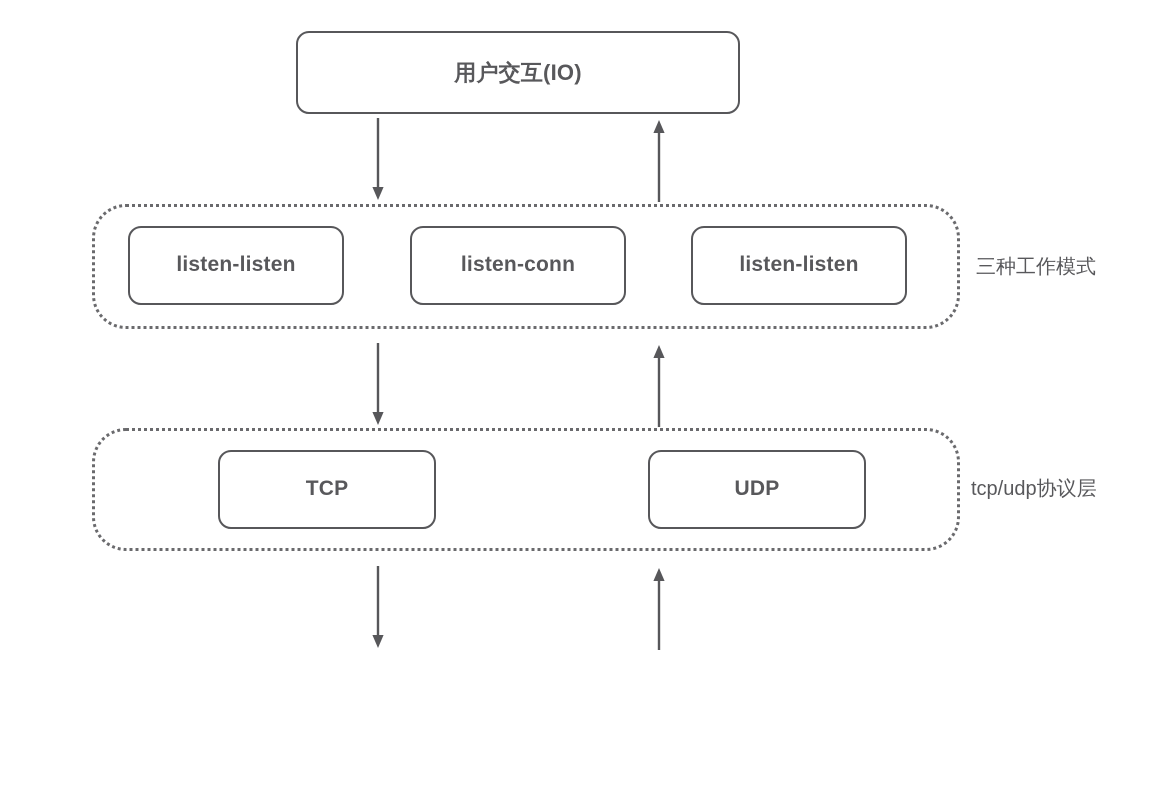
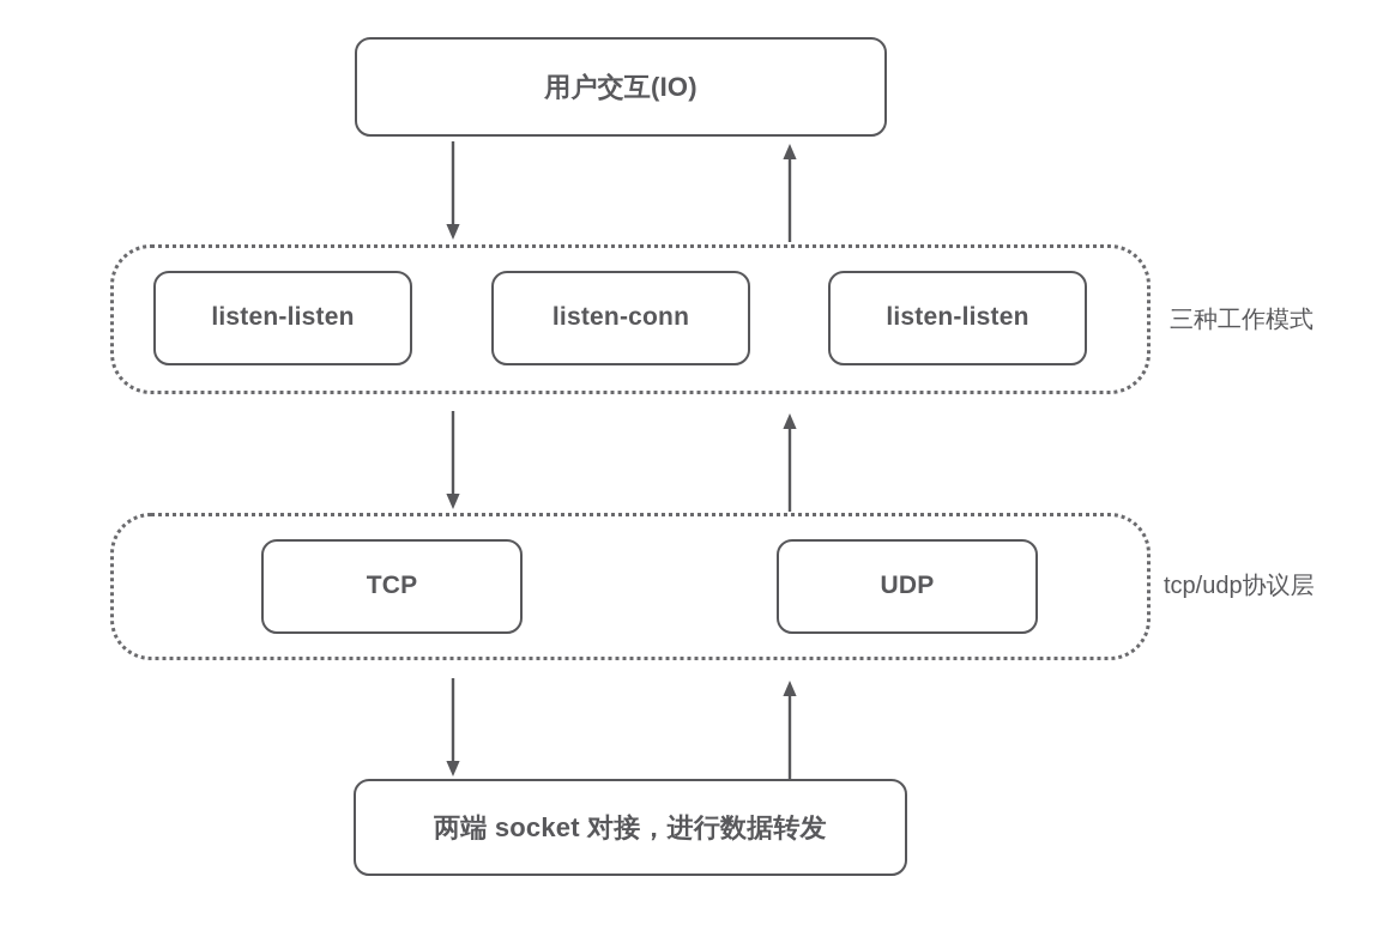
  用户交互(IO)
  listen-listen
  listen-conn
  listen-listen
  三种工作模式
  TCP
  UDP
  tcp/udp协议层
+ 两端 socket 对接，进行数据转发
